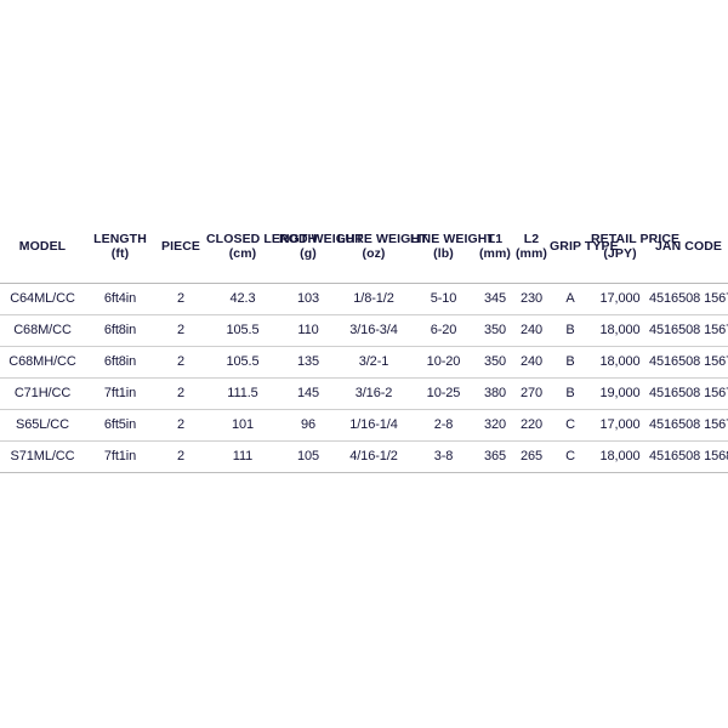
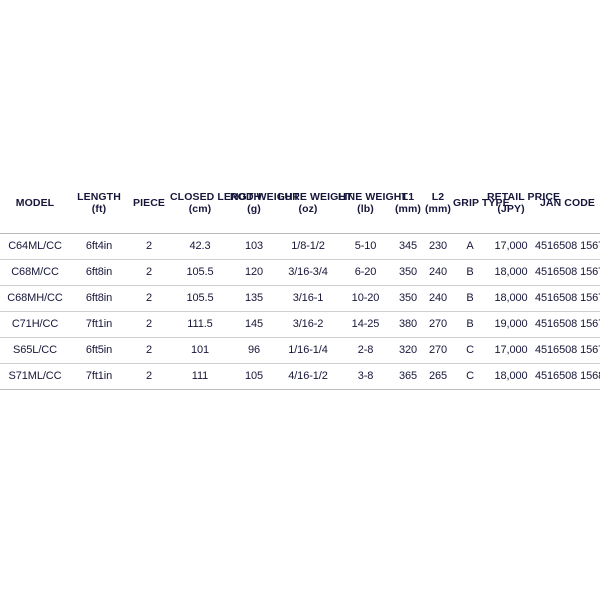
  MODEL	LENGTH(ft)	PIECE	CLOSED LENGTH(cm)	ROD WEIGHT(g)	LURE WEIGHT(oz)	LINE WEIGHT(lb)	L1(mm)	L2(mm)	GRIP TYPE	RETAIL PRICE(JPY)	JAN CODE
  C64ML/CC	6ft4in	2	42.3	103	1/8-1/2	5-10	345	230	A	17,000	4516508 156
- C68M/CC	6ft8in	2	105.5	110	3/16-3/4	6-20	350	240	B	18,000	4516508 156
+ C68M/CC	6ft8in	2	105.5	120	3/16-3/4	6-20	350	240	B	18,000	4516508 156
- C68MH/CC	6ft8in	2	105.5	135	3/2-1	10-20	350	240	B	18,000	4516508 156
+ C68MH/CC	6ft8in	2	105.5	135	3/16-1	10-20	350	240	B	18,000	4516508 156
- C71H/CC	7ft1in	2	111.5	145	3/16-2	10-25	380	270	B	19,000	4516508 156
+ C71H/CC	7ft1in	2	111.5	145	3/16-2	14-25	380	270	B	19,000	4516508 156
- S65L/CC	6ft5in	2	101	96	1/16-1/4	2-8	320	220	C	17,000	4516508 156
+ S65L/CC	6ft5in	2	101	96	1/16-1/4	2-8	320	270	C	17,000	4516508 156
  S71ML/CC	7ft1in	2	111	105	4/16-1/2	3-8	365	265	C	18,000	4516508 156
